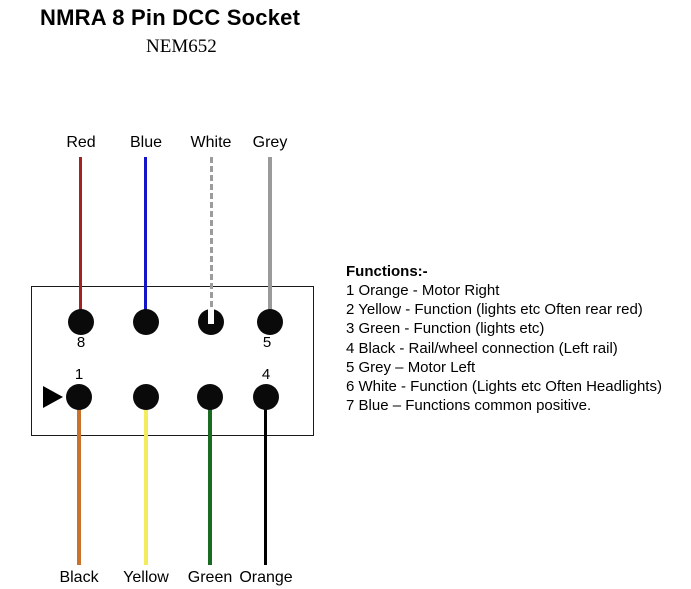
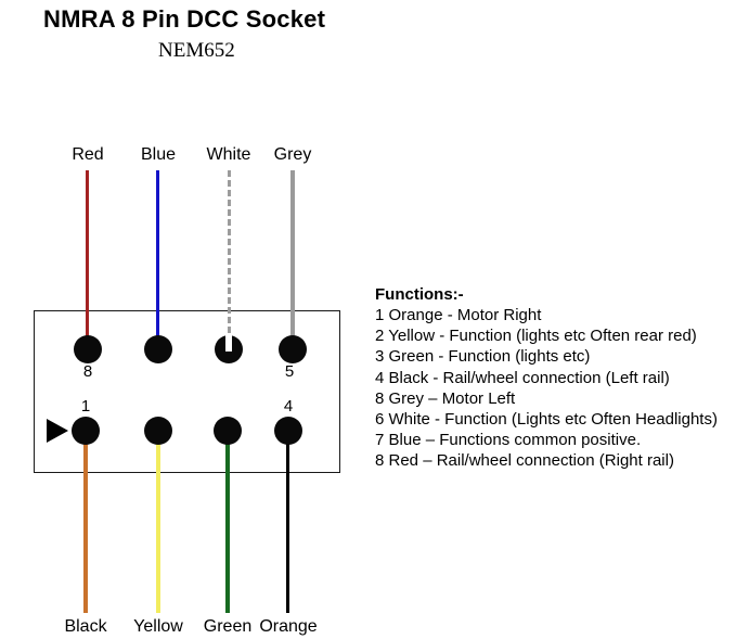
  NMRA 8 Pin DCC Socket
  NEM652
  Red
  Blue
  White
  Grey
  Black
  Yellow
  Green
  Orange
  8
  5
  1
  4
  Functions:-
  1 Orange - Motor Right
  2 Yellow - Function (lights etc Often rear red)
  3 Green - Function (lights etc)
  4 Black - Rail/wheel connection (Left rail)
- 5 Grey – Motor Left
+ 8 Grey – Motor Left
  6 White - Function (Lights etc Often Headlights)
  7 Blue – Functions common positive.
+ 8 Red – Rail/wheel connection (Right rail)
